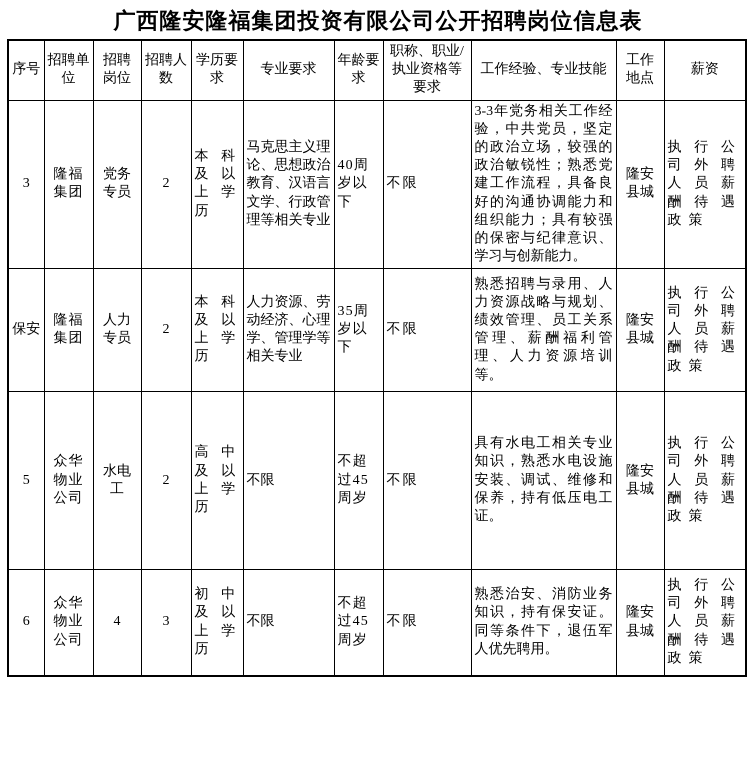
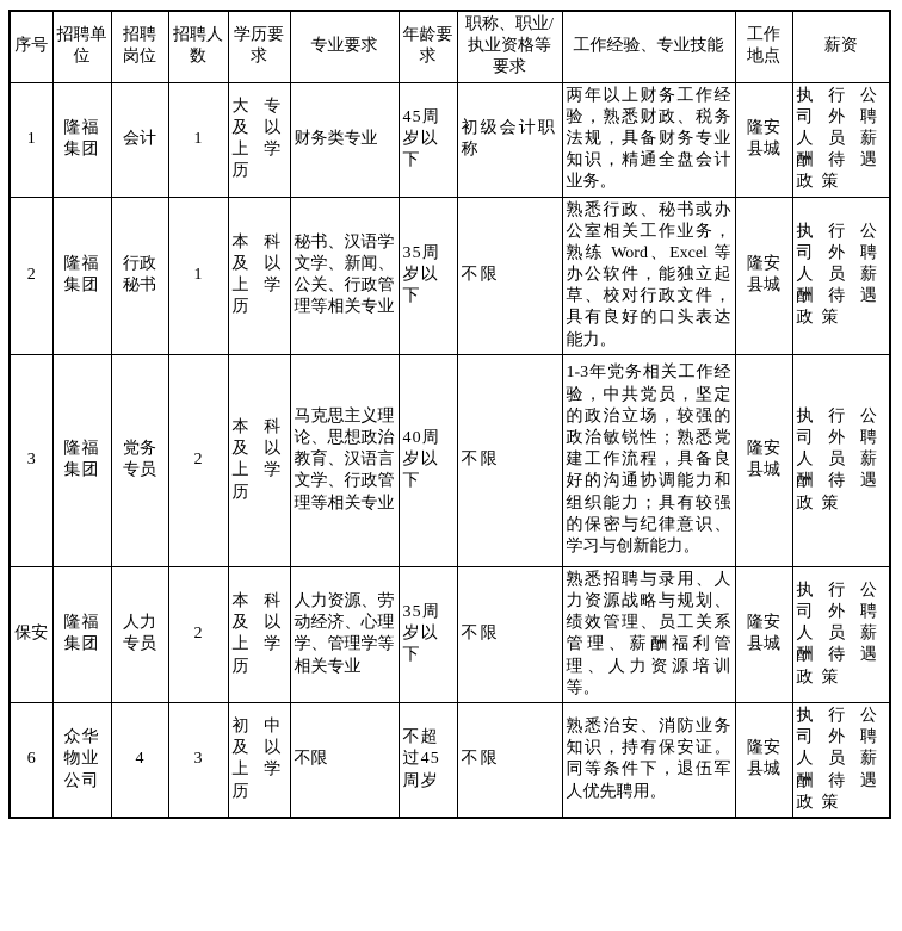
- 广西隆安隆福集团投资有限公司公开招聘岗位信息表
  序号	招聘单位	招聘岗位	招聘人数	学历要求	专业要求	年龄要求	职称、职业/执业资格等要求	工作经验、专业技能	工作地点	薪资
+ 1	隆福集团	会计	1	大专及以上学历	财务类专业	45周岁以下	初级会计职称	两年以上财务工作经验，熟悉财政、税务法规，具备财务专业知识，精通全盘会计业务。	隆安县城	执行公司外聘人员薪酬待遇政策
+ 2	隆福集团	行政秘书	1	本科及以上学历	秘书、汉语学文学、新闻、公关、行政管理等相关专业	35周岁以下	不限	熟悉行政、秘书或办公室相关工作业务，熟练 Word、Excel 等办公软件，能独立起草、校对行政文件，具有良好的口头表达能力。	隆安县城	执行公司外聘人员薪酬待遇政策
- 3	隆福集团	党务专员	2	本科及以上学历	马克思主义理论、思想政治教育、汉语言文学、行政管理等相关专业	40周岁以下	不限	3-3年党务相关工作经验，中共党员，坚定的政治立场，较强的政治敏锐性；熟悉党建工作流程，具备良好的沟通协调能力和组织能力；具有较强的保密与纪律意识、学习与创新能力。	隆安县城	执行公司外聘人员薪酬待遇政策
+ 3	隆福集团	党务专员	2	本科及以上学历	马克思主义理论、思想政治教育、汉语言文学、行政管理等相关专业	40周岁以下	不限	1-3年党务相关工作经验，中共党员，坚定的政治立场，较强的政治敏锐性；熟悉党建工作流程，具备良好的沟通协调能力和组织能力；具有较强的保密与纪律意识、学习与创新能力。	隆安县城	执行公司外聘人员薪酬待遇政策
  保安	隆福集团	人力专员	2	本科及以上学历	人力资源、劳动经济、心理学、管理学等相关专业	35周岁以下	不限	熟悉招聘与录用、人力资源战略与规划、绩效管理、员工关系管理、薪酬福利管理、人力资源培训等。	隆安县城	执行公司外聘人员薪酬待遇政策
- 5	众华物业公司	水电工	2	高中及以上学历	不限	不超过45周岁	不限	具有水电工相关专业知识，熟悉水电设施安装、调试、维修和保养，持有低压电工证。	隆安县城	执行公司外聘人员薪酬待遇政策
  6	众华物业公司	4	3	初中及以上学历	不限	不超过45周岁	不限	熟悉治安、消防业务知识，持有保安证。同等条件下，退伍军人优先聘用。	隆安县城	执行公司外聘人员薪酬待遇政策
